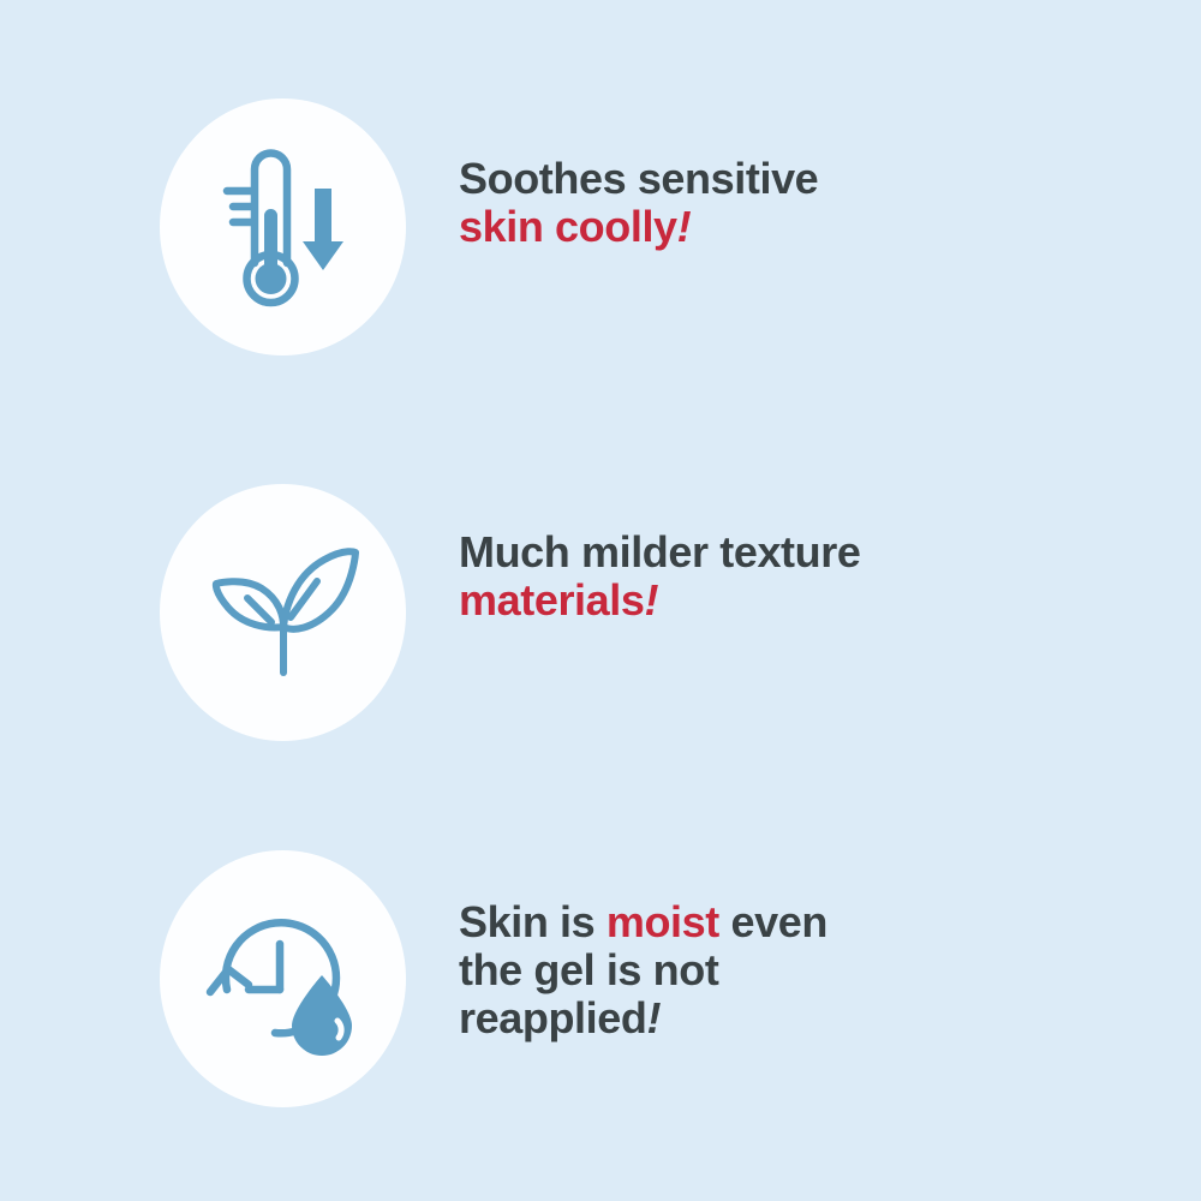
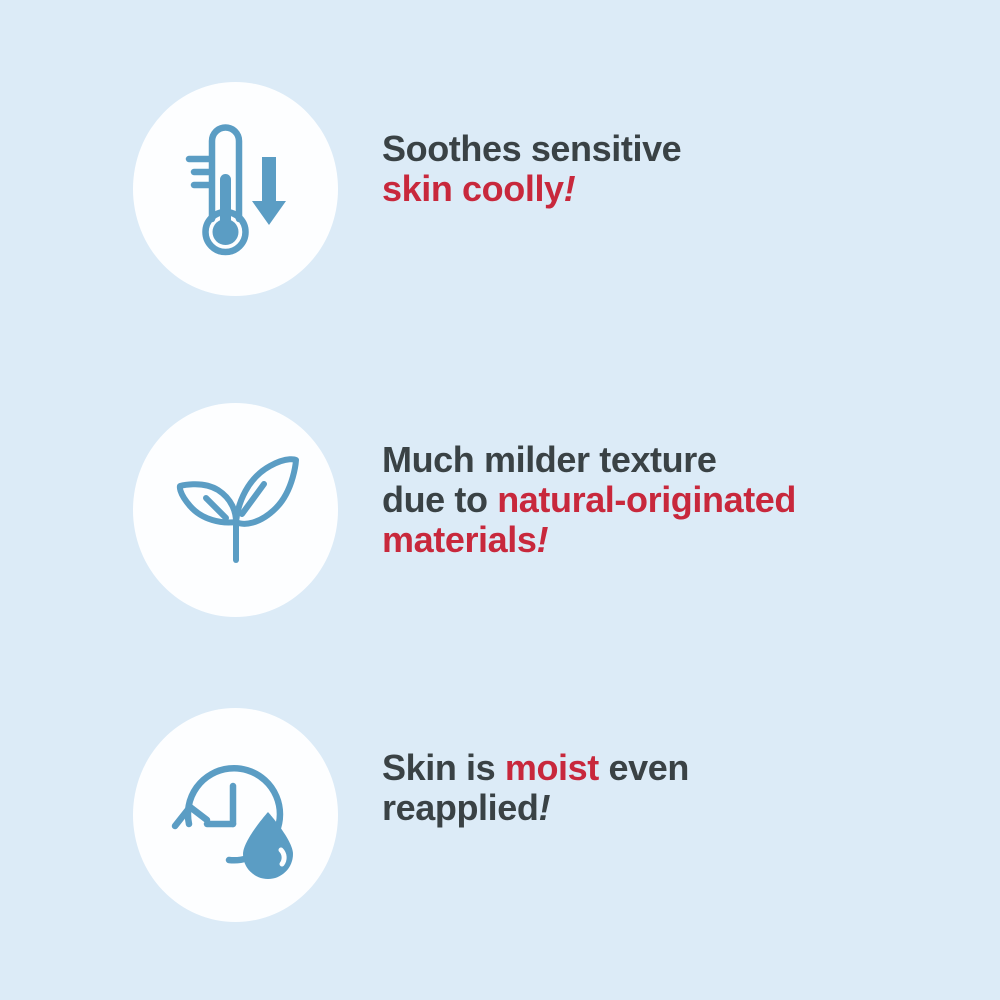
  Soothes sensitive
  skin coolly!
  Much milder texture
+ due to natural-originated
  materials!
  Skin is moist even
- the gel is not
  reapplied!
